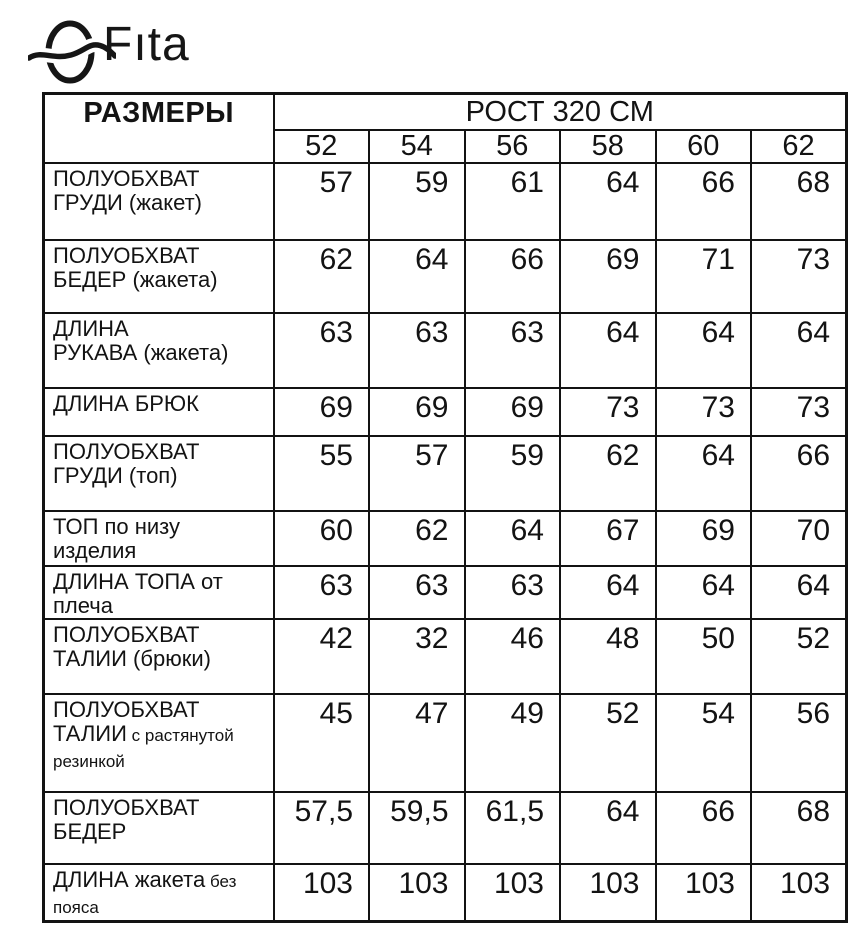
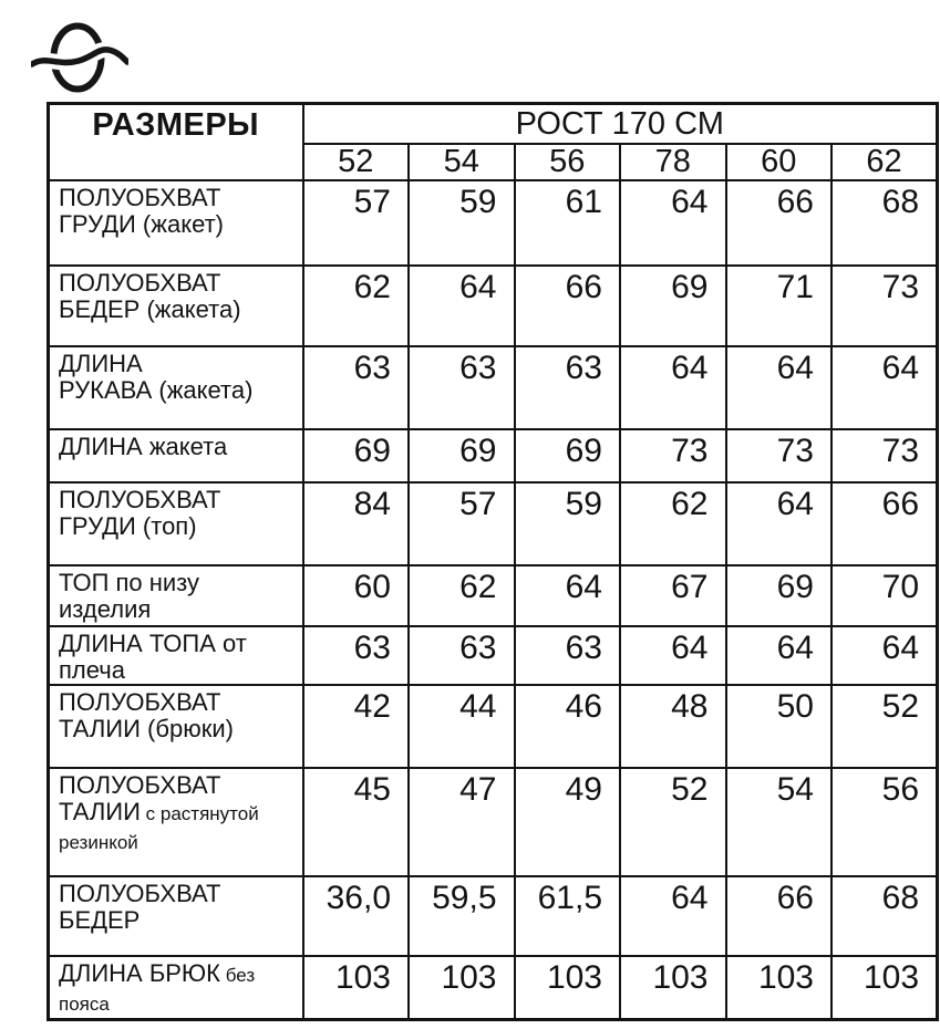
- Fıta
- РАЗМЕРЫ	РОСТ 320 СМ
+ РАЗМЕРЫ	РОСТ 170 СМ
- 52	54	56	58	60	62
+ 52	54	56	78	60	62
  ПОЛУОБХВАТ ГРУДИ (жакет)	57	59	61	64	66	68
  ПОЛУОБХВАТ БЕДЕР (жакета)	62	64	66	69	71	73
  ДЛИНА РУКАВА (жакета)	63	63	63	64	64	64
- ДЛИНА БРЮК	69	69	69	73	73	73
+ ДЛИНА жакета	69	69	69	73	73	73
- ПОЛУОБХВАТ ГРУДИ (топ)	55	57	59	62	64	66
+ ПОЛУОБХВАТ ГРУДИ (топ)	84	57	59	62	64	66
  ТОП по низу изделия	60	62	64	67	69	70
  ДЛИНА ТОПА от плеча	63	63	63	64	64	64
- ПОЛУОБХВАТ ТАЛИИ (брюки)	42	32	46	48	50	52
+ ПОЛУОБХВАТ ТАЛИИ (брюки)	42	44	46	48	50	52
  ПОЛУОБХВАТ ТАЛИИ с растянутой резинкой	45	47	49	52	54	56
- ПОЛУОБХВАТ БЕДЕР	57,5	59,5	61,5	64	66	68
+ ПОЛУОБХВАТ БЕДЕР	36,0	59,5	61,5	64	66	68
- ДЛИНА жакета без пояса	103	103	103	103	103	103
+ ДЛИНА БРЮК без пояса	103	103	103	103	103	103
